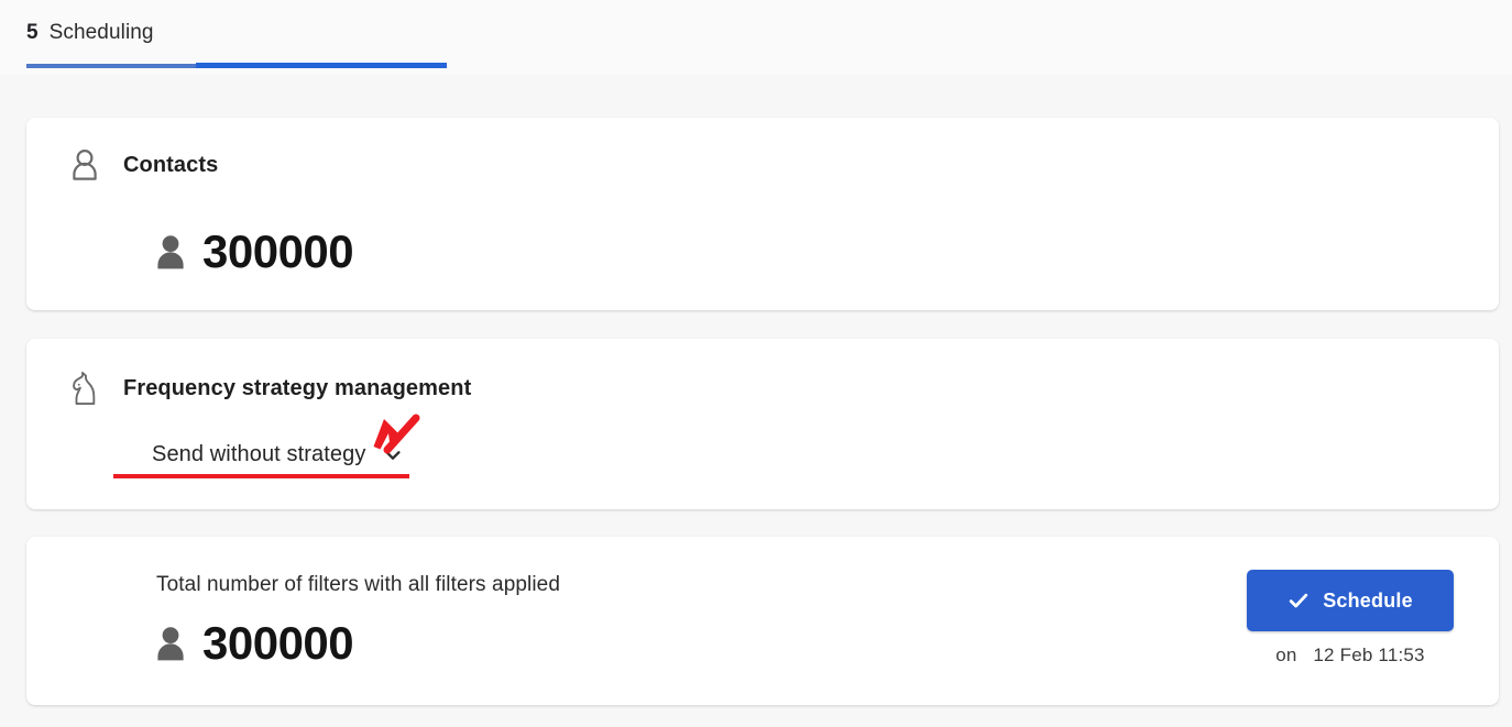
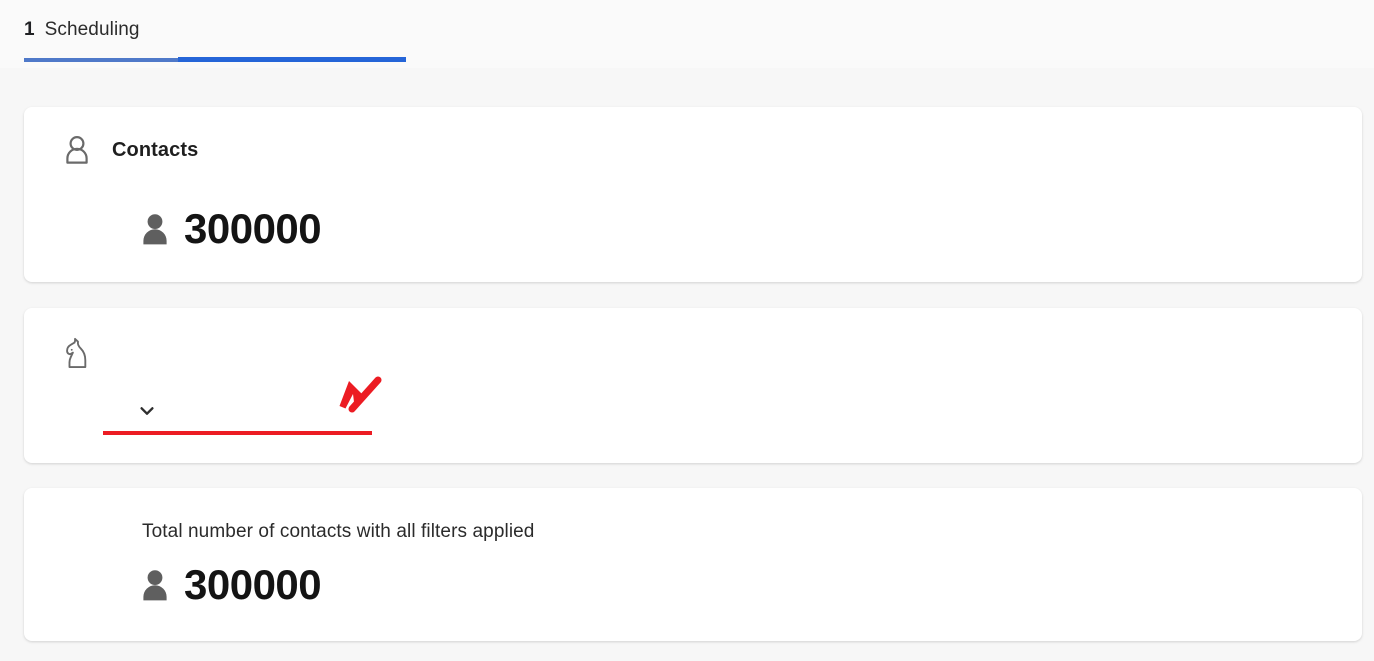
- 5
+ 1
  Scheduling
  Contacts
  300000
- Frequency strategy management
- Send without strategy
- Total number of filters with all filters applied
+ Total number of contacts with all filters applied
  300000
- Schedule
- on 12 Feb 11:53
